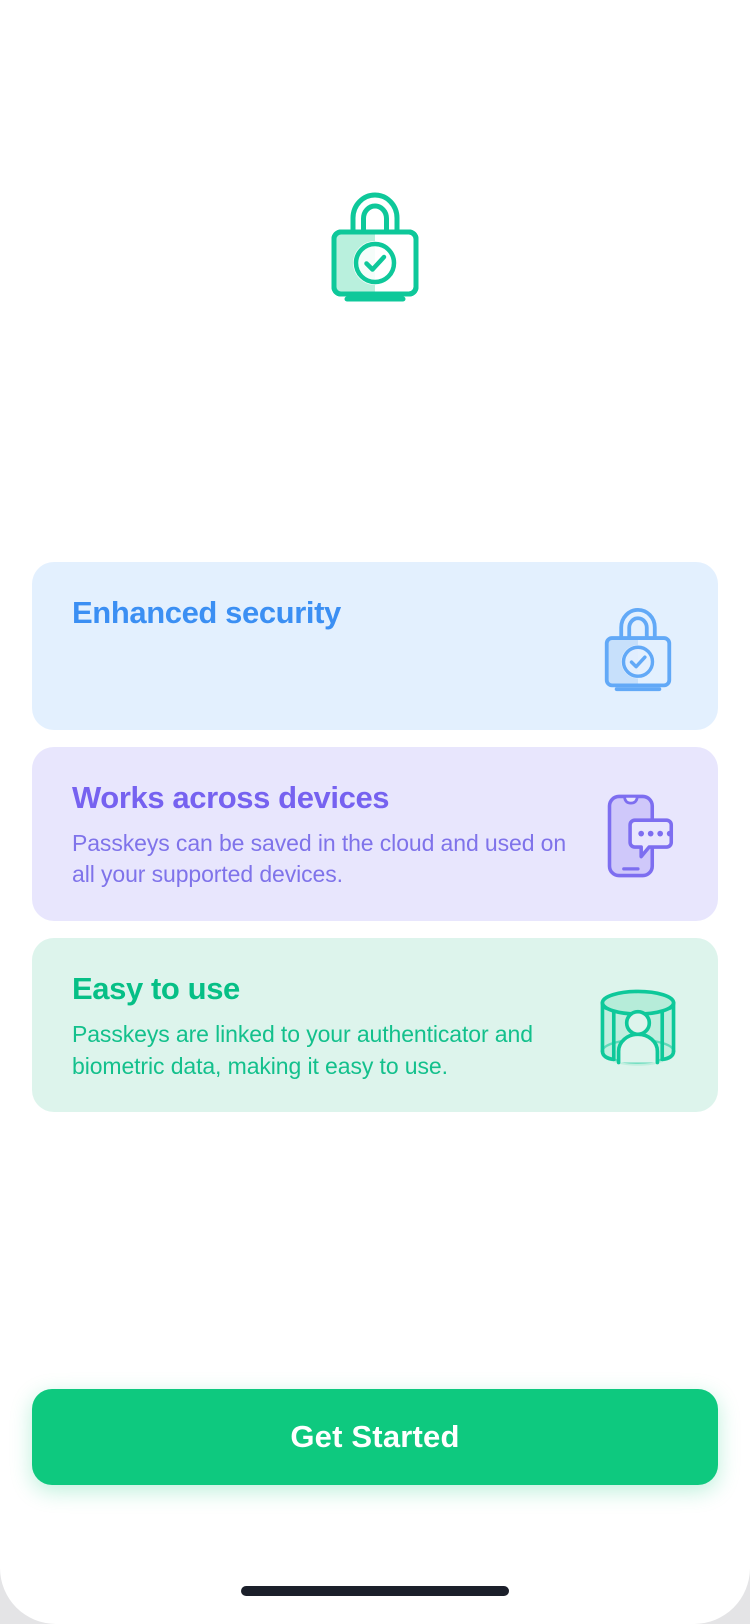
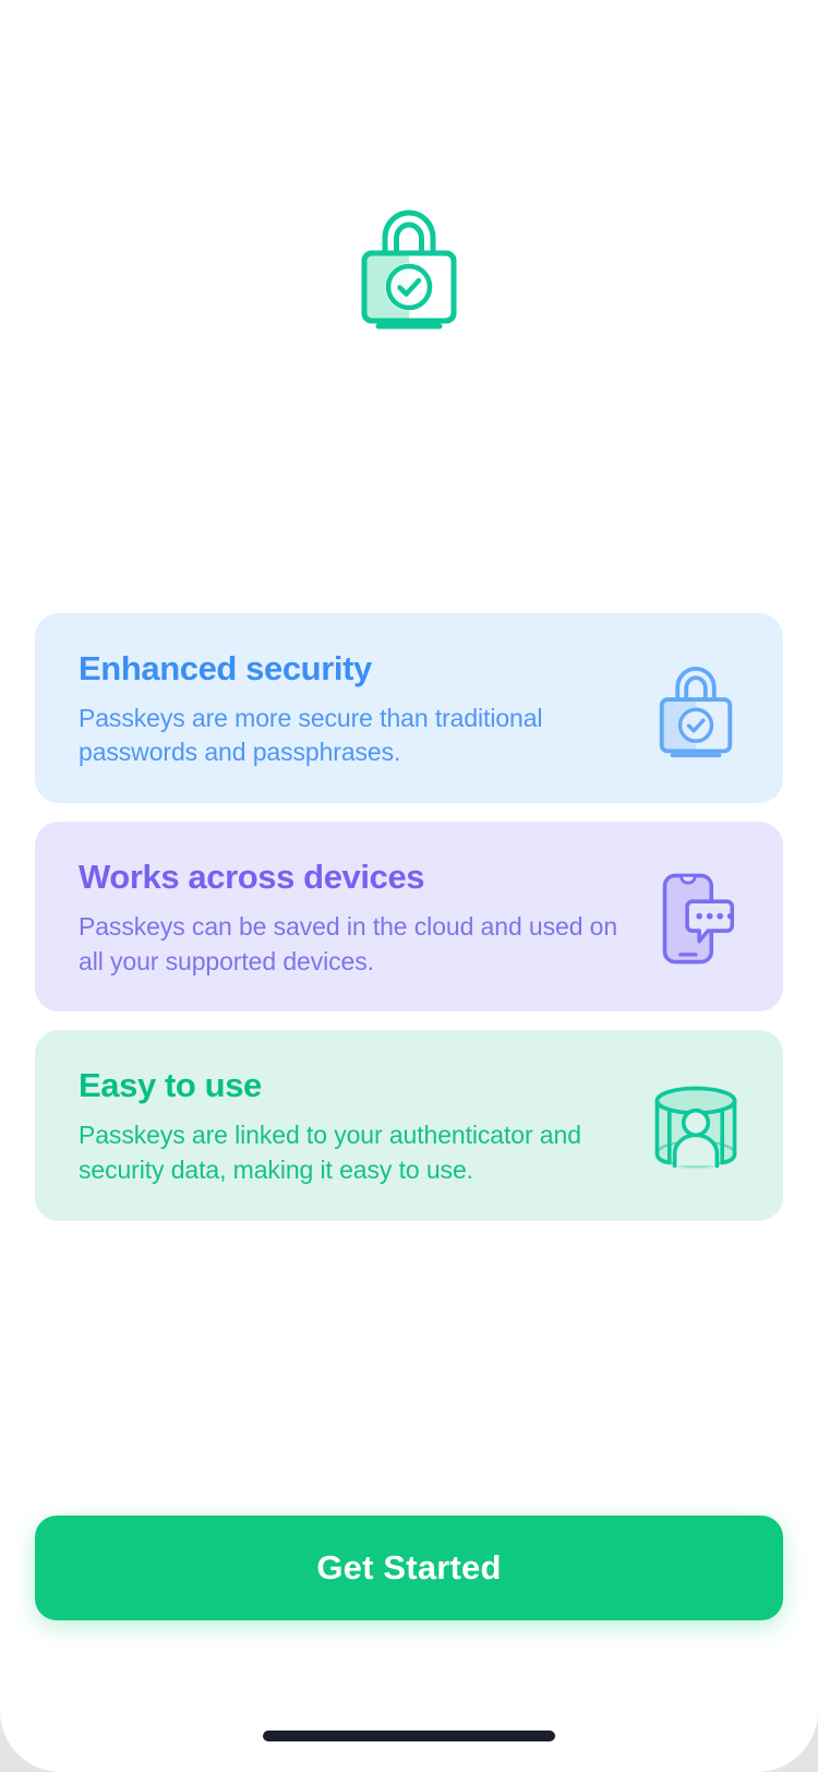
  Enhanced security
+ Passkeys are more secure than traditional passwords and passphrases.
  Works across devices
  Passkeys can be saved in the cloud and used on all your supported devices.
  Easy to use
- Passkeys are linked to your authenticator and biometric data, making it easy to use.
+ Passkeys are linked to your authenticator and security data, making it easy to use.
  Get Started
